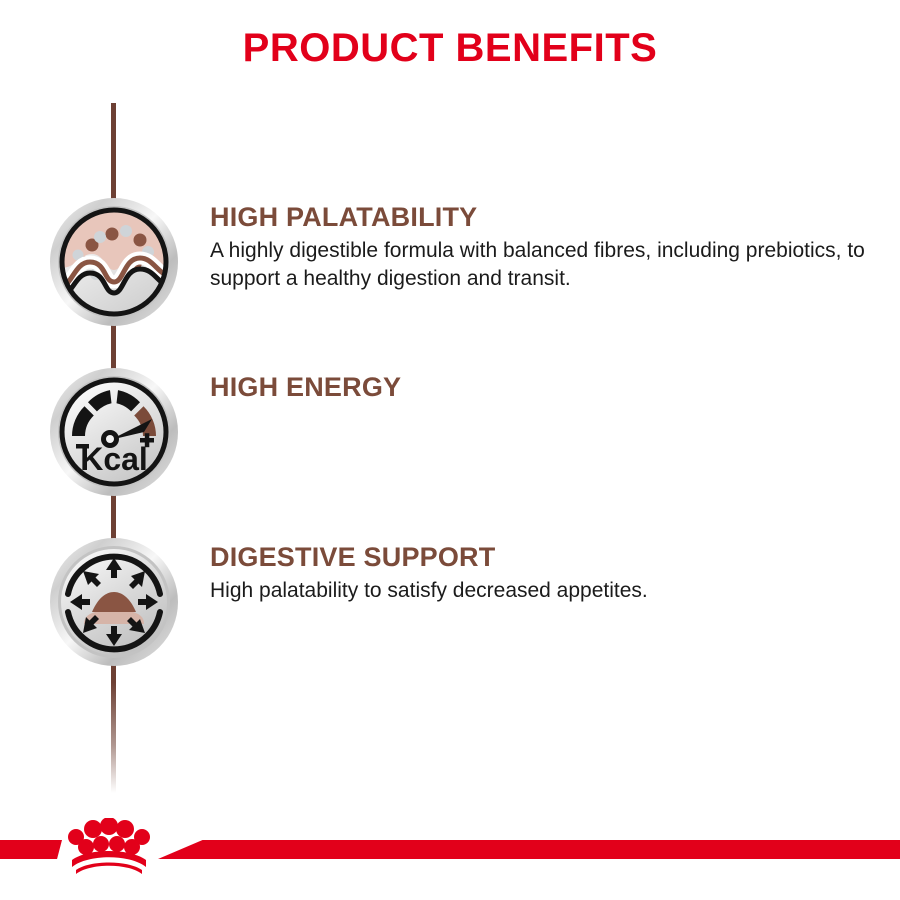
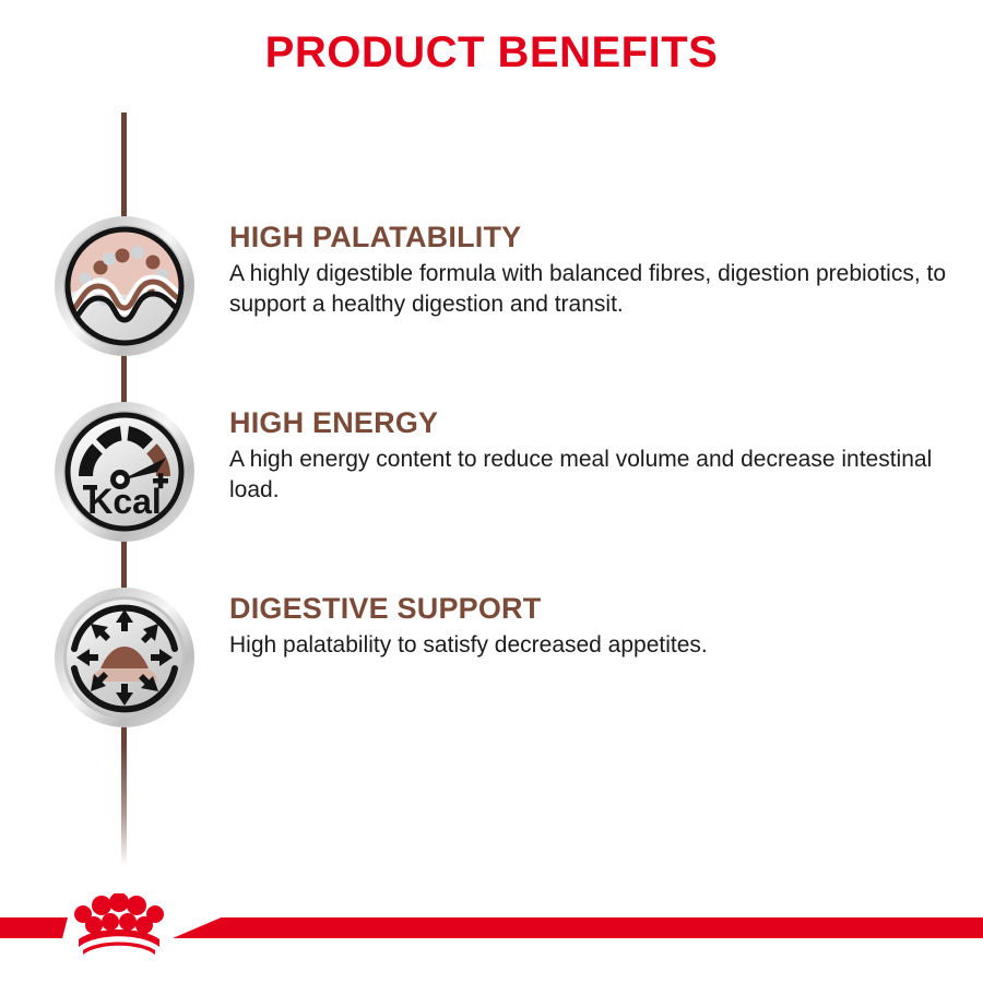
  PRODUCT BENEFITS
  HIGH PALATABILITY
- A highly digestible formula with balanced fibres, including prebiotics, to support a healthy digestion and transit.
+ A highly digestible formula with balanced fibres, digestion prebiotics, to support a healthy digestion and transit.
  Kcal
  HIGH ENERGY
+ A high energy content to reduce meal volume and decrease intestinal load.
  DIGESTIVE SUPPORT
  High palatability to satisfy decreased appetites.
